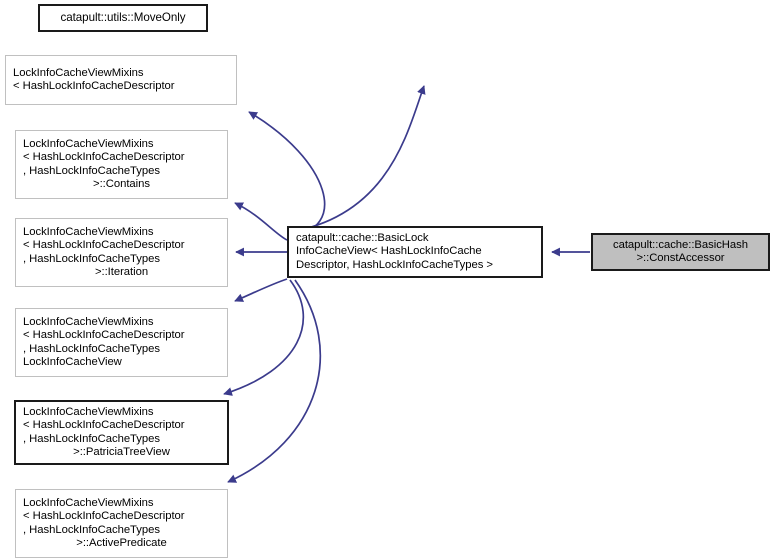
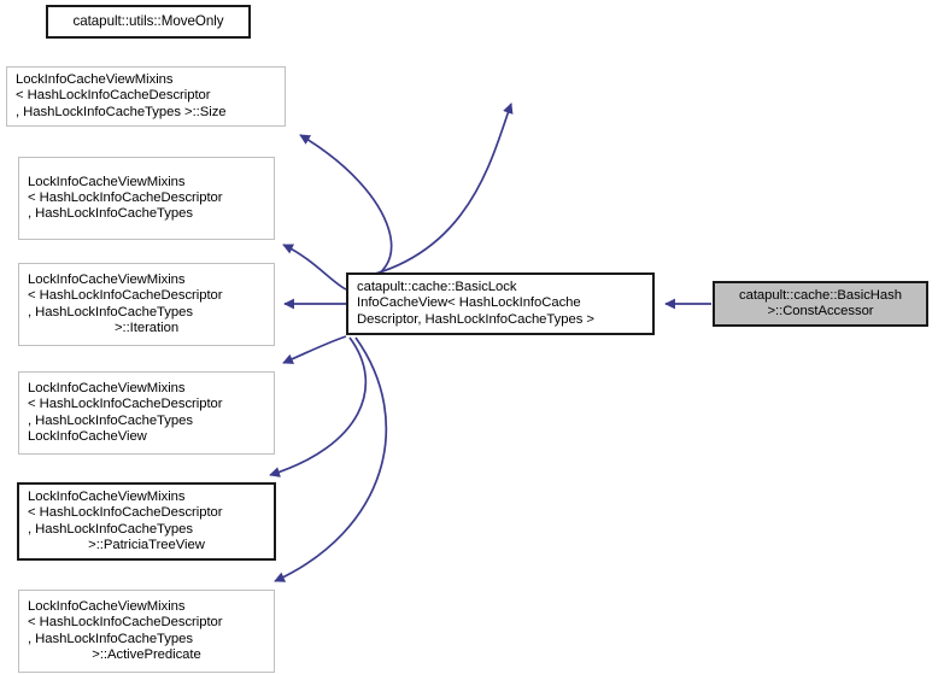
  catapult::utils::MoveOnly
  LockInfoCacheViewMixins
  < HashLockInfoCacheDescriptor
+ , HashLockInfoCacheTypes >::Size
  LockInfoCacheViewMixins
  < HashLockInfoCacheDescriptor
  , HashLockInfoCacheTypes
- >::Contains
  LockInfoCacheViewMixins
  < HashLockInfoCacheDescriptor
  , HashLockInfoCacheTypes
  >::Iteration
  LockInfoCacheViewMixins
  < HashLockInfoCacheDescriptor
  , HashLockInfoCacheTypes
  LockInfoCacheView
  LockInfoCacheViewMixins
  < HashLockInfoCacheDescriptor
  , HashLockInfoCacheTypes
  >::PatriciaTreeView
  LockInfoCacheViewMixins
  < HashLockInfoCacheDescriptor
  , HashLockInfoCacheTypes
  >::ActivePredicate
  catapult::cache::BasicLock
  InfoCacheView< HashLockInfoCache
  Descriptor, HashLockInfoCacheTypes >
  catapult::cache::BasicHash
  >::ConstAccessor
